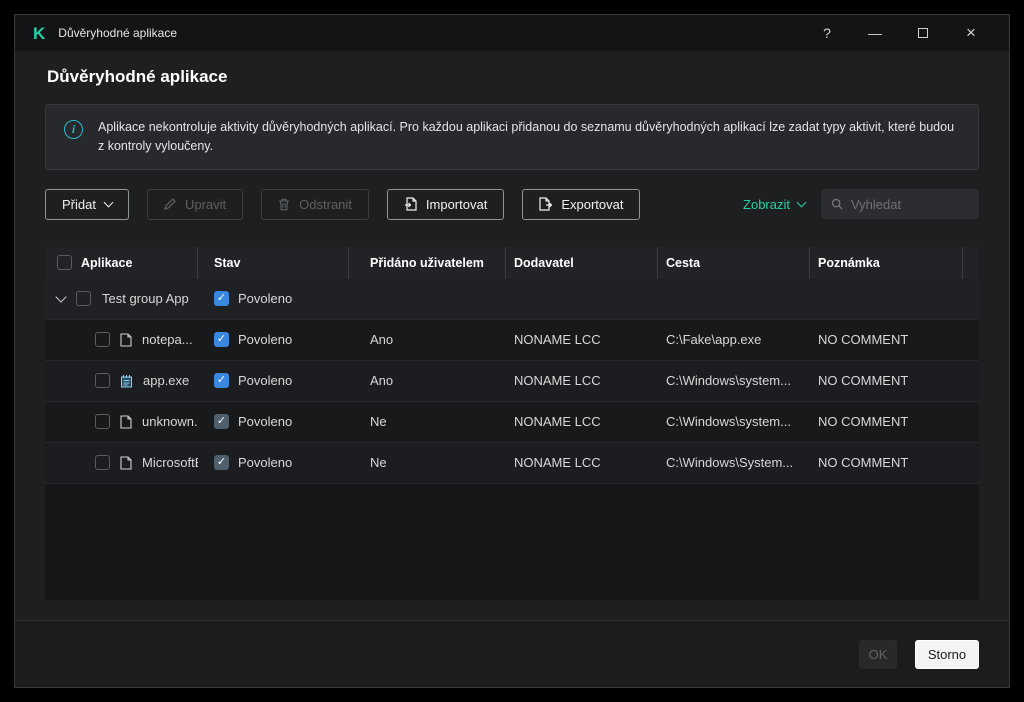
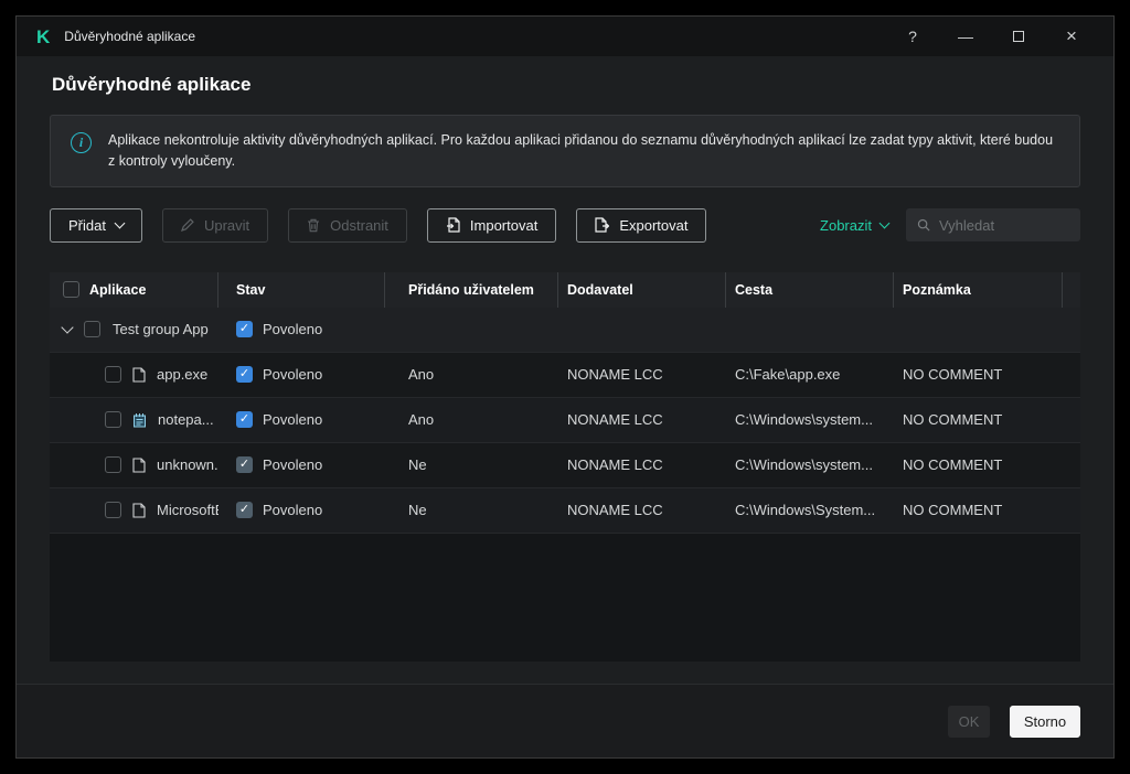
  K
  Důvěryhodné aplikace
  ?
  —
  ×
  Důvěryhodné aplikace
  i
  Aplikace nekontroluje aktivity důvěryhodných aplikací. Pro každou aplikaci přidanou do seznamu důvěryhodných aplikací lze zadat typy aktivit, které budou z kontroly vyloučeny.
  Přidat
  Upravit
  Odstranit
  Importovat
  Exportovat
  Zobrazit
  Vyhledat
  Aplikace
  Stav
  Přidáno uživatelem
  Dodavatel
  Cesta
  Poznámka
  Test group App
  ✓
  Povoleno
- notepa...
+ app.exe
  ✓
  Povoleno
  Ano
  NONAME LCC
  C:\Fake\app.exe
  NO COMMENT
- app.exe
+ notepa...
  ✓
  Povoleno
  Ano
  NONAME LCC
  C:\Windows\system...
  NO COMMENT
  unknown.
  ✓
  Povoleno
  Ne
  NONAME LCC
  C:\Windows\system...
  NO COMMENT
  ✓
  Povoleno
  Ne
  NONAME LCC
  C:\Windows\System...
  NO COMMENT
  OK
  Storno
